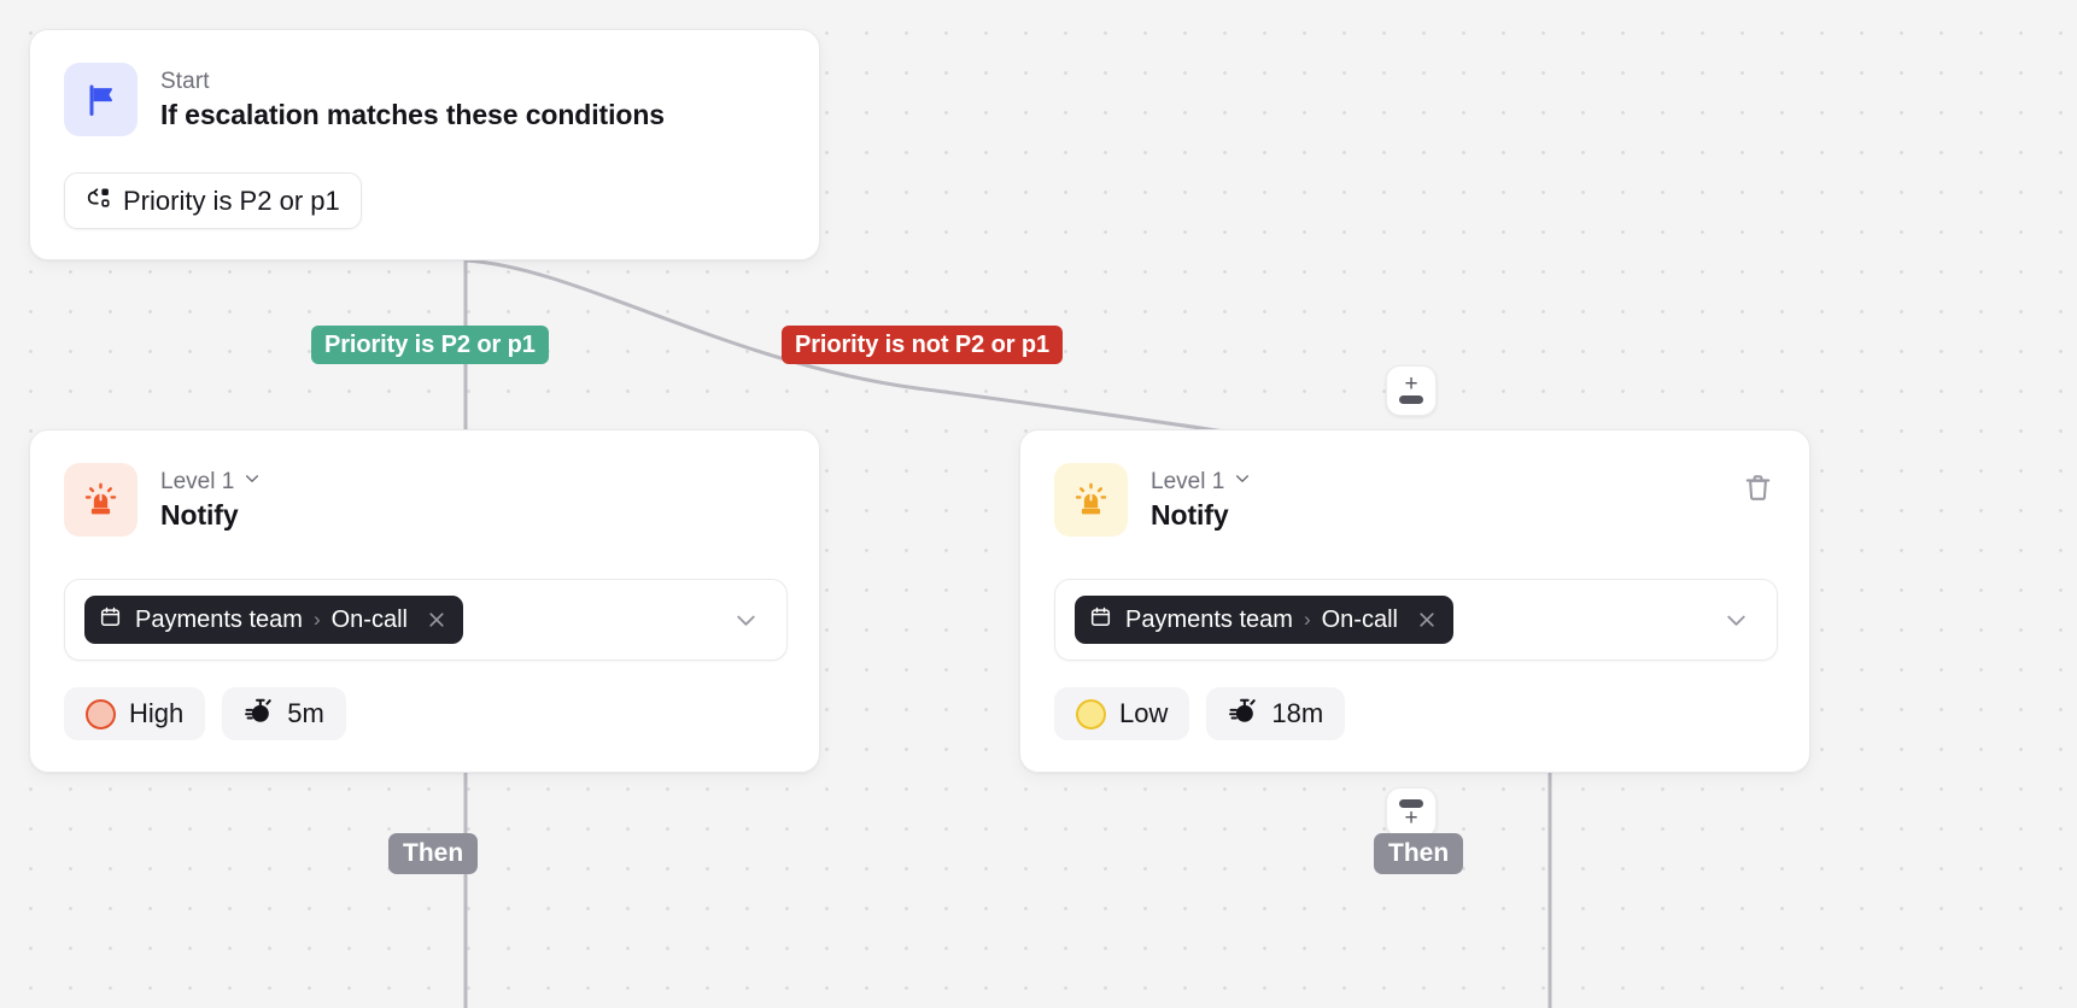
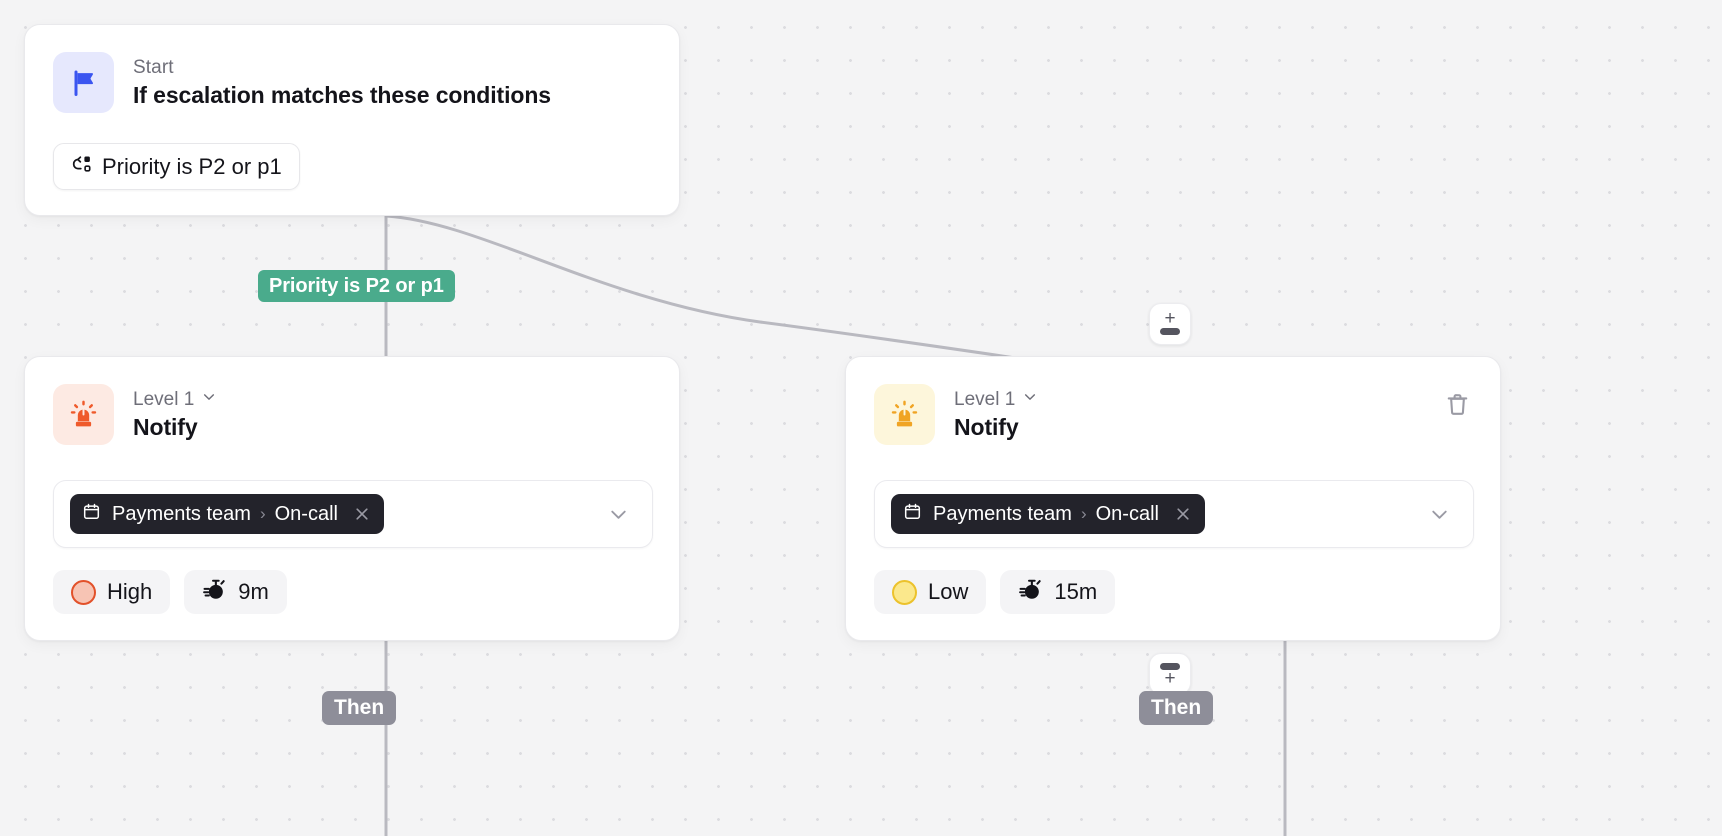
  Start
  If escalation matches these conditions
  Priority is P2 or p1
  Priority is P2 or p1
- Priority is not P2 or p1
  Level 1
  Notify
  Payments team
  ›
  On-call
  High
- 5m
+ 9m
  Level 1
  Notify
  Payments team
  ›
  On-call
  Low
- 18m
+ 15m
  +
  +
  Then
  Then
